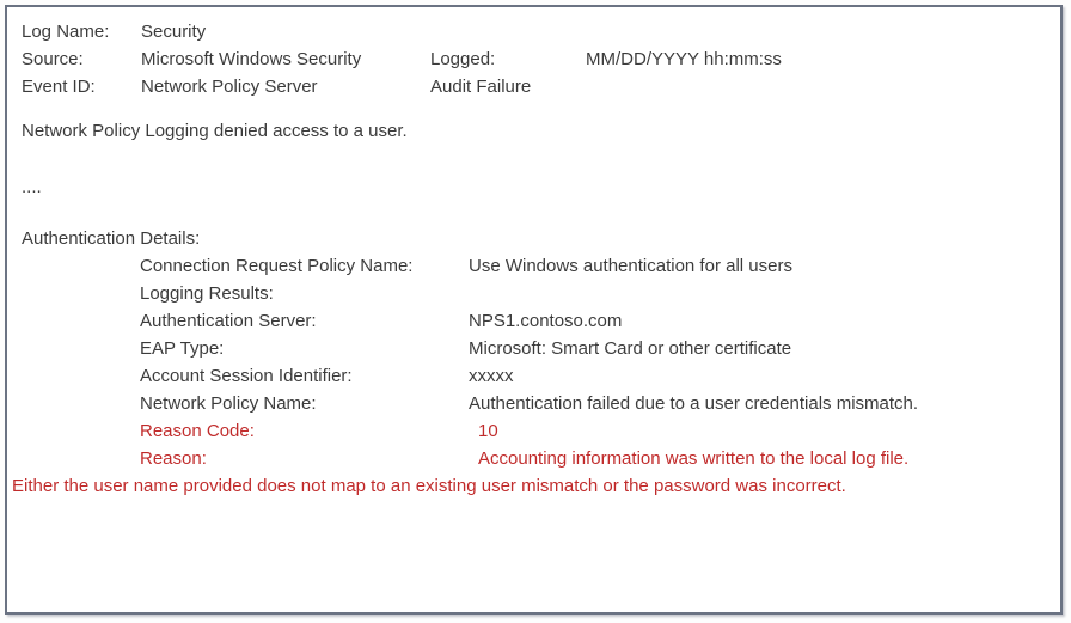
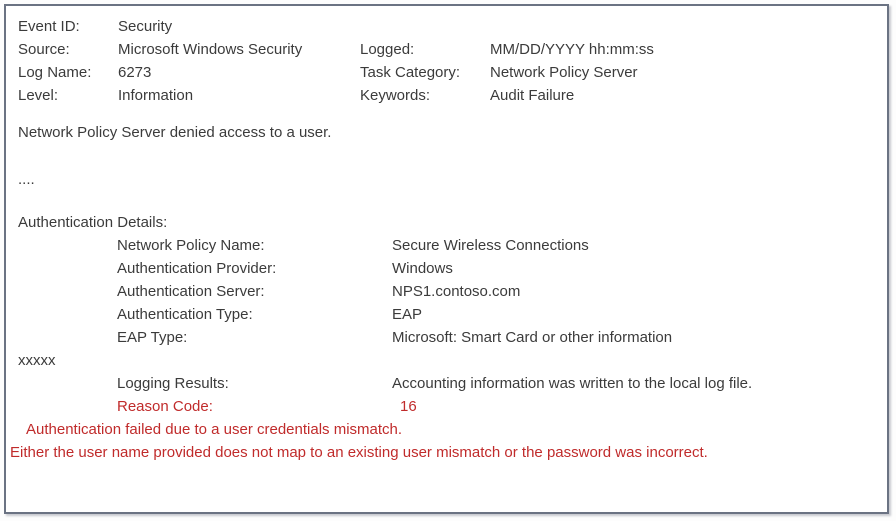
- Log Name:
+ Event ID:
  Security
  Source:
  Microsoft Windows Security
  Logged:
  MM/DD/YYYY hh:mm:ss
- Event ID:
+ Log Name:
+ 6273
+ Task Category:
  Network Policy Server
+ Level:
+ Information
+ Keywords:
  Audit Failure
- Network Policy Logging denied access to a user.
+ Network Policy Server denied access to a user.
  ....
  Authentication Details:
- Connection Request Policy Name:
- Use Windows authentication for all users
- Logging Results:
+ Network Policy Name:
+ Secure Wireless Connections
+ Authentication Provider:
+ Windows
  Authentication Server:
  NPS1.contoso.com
+ Authentication Type:
+ EAP
  EAP Type:
- Microsoft: Smart Card or other certificate
+ Microsoft: Smart Card or other information
- Account Session Identifier:
  xxxxx
- Network Policy Name:
+ Logging Results:
- Authentication failed due to a user credentials mismatch.
+ Accounting information was written to the local log file.
  Reason Code:
- 10
+ 16
- Reason:
- Accounting information was written to the local log file.
+ Authentication failed due to a user credentials mismatch.
  Either the user name provided does not map to an existing user mismatch or the password was incorrect.
